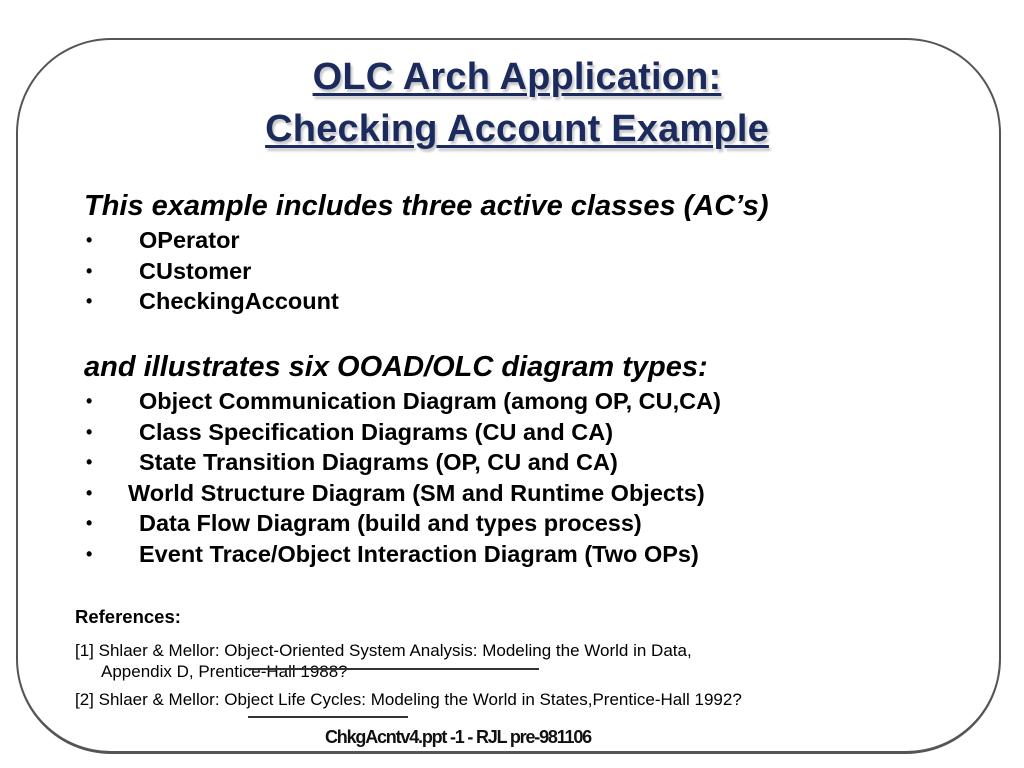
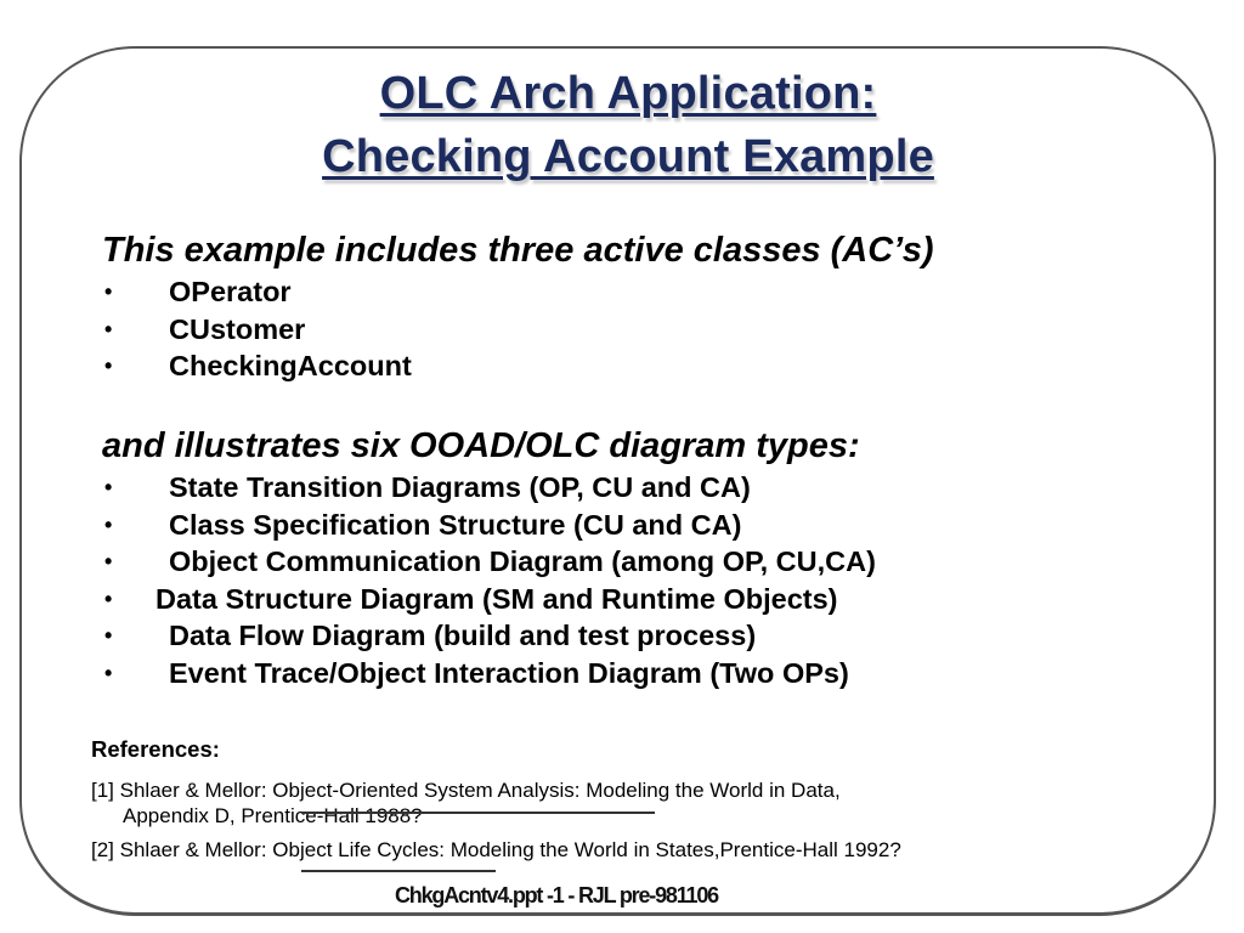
  OLC Arch Application:
  Checking Account Example
  This example includes three active classes (AC’s)
  •
  OPerator
  •
  CUstomer
  •
  CheckingAccount
  and illustrates six OOAD/OLC diagram types:
  •
- Object Communication Diagram (among OP, CU,CA)
+ State Transition Diagrams (OP, CU and CA)
  •
- Class Specification Diagrams (CU and CA)
+ Class Specification Structure (CU and CA)
  •
- State Transition Diagrams (OP, CU and CA)
+ Object Communication Diagram (among OP, CU,CA)
  •
- World Structure Diagram (SM and Runtime Objects)
+ Data Structure Diagram (SM and Runtime Objects)
  •
- Data Flow Diagram (build and types process)
+ Data Flow Diagram (build and test process)
  •
  Event Trace/Object Interaction Diagram (Two OPs)
  References:
  [1] Shlaer & Mellor: Object-Oriented System Analysis: Modeling the World in Data,
  Appendix D, Prentice-Hall 1988?
  [2] Shlaer & Mellor: Object Life Cycles: Modeling the World in States,Prentice-Hall 1992?
  ChkgAcntv4.ppt -1 - RJL pre-981106
